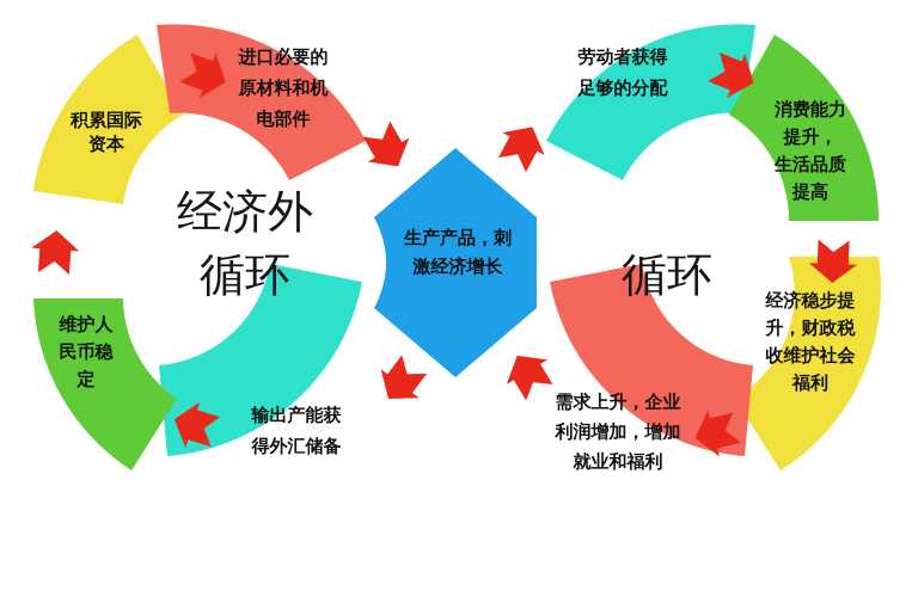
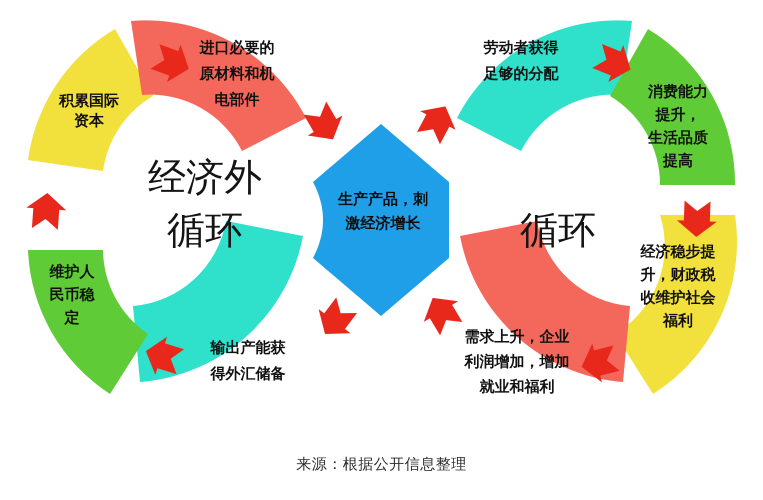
  经济外
  循环
  积累国际
  资本
  进口必要的
  原材料和机
  电部件
  输出产能获
  得外汇储备
  维护人
  民币稳
  定
  循环
  劳动者获得
  足够的分配
  消费能力
  提升，
  生活品质
  提高
  经济稳步提
  升，财政税
  收维护社会
  福利
  需求上升，企业
  利润增加，增加
  就业和福利
  生产产品，刺
  激经济增长
+ 来源：根据公开信息整理
